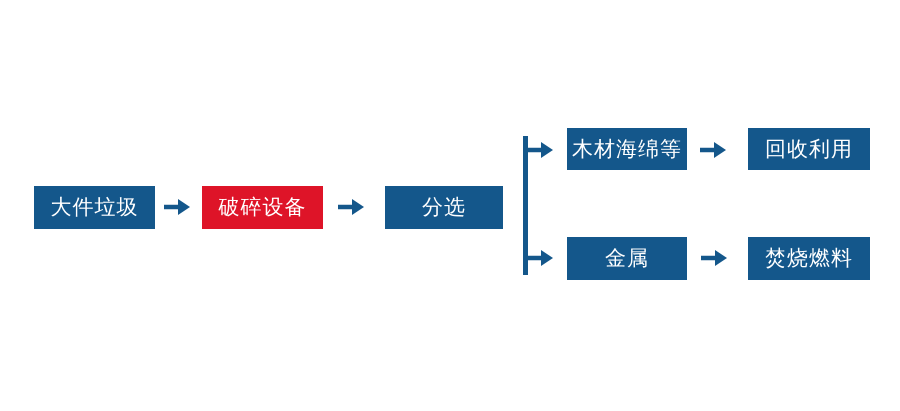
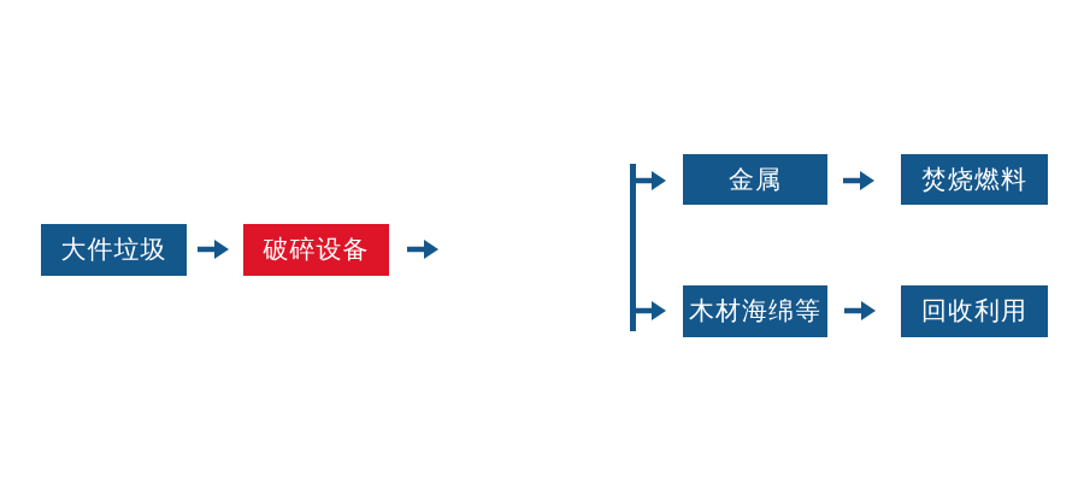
  大件垃圾
  破碎设备
- 分选
- 木材海绵等
+ 金属
- 回收利用
+ 焚烧燃料
- 金属
+ 木材海绵等
- 焚烧燃料
+ 回收利用
